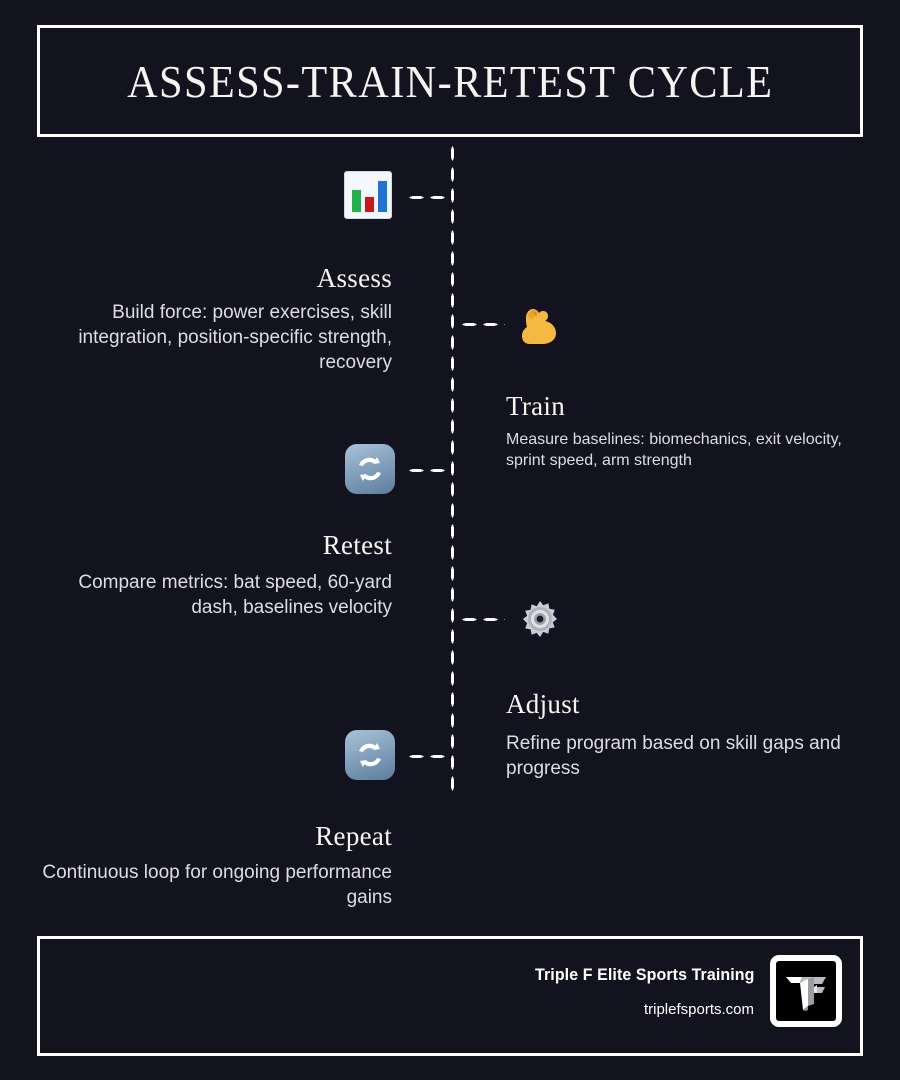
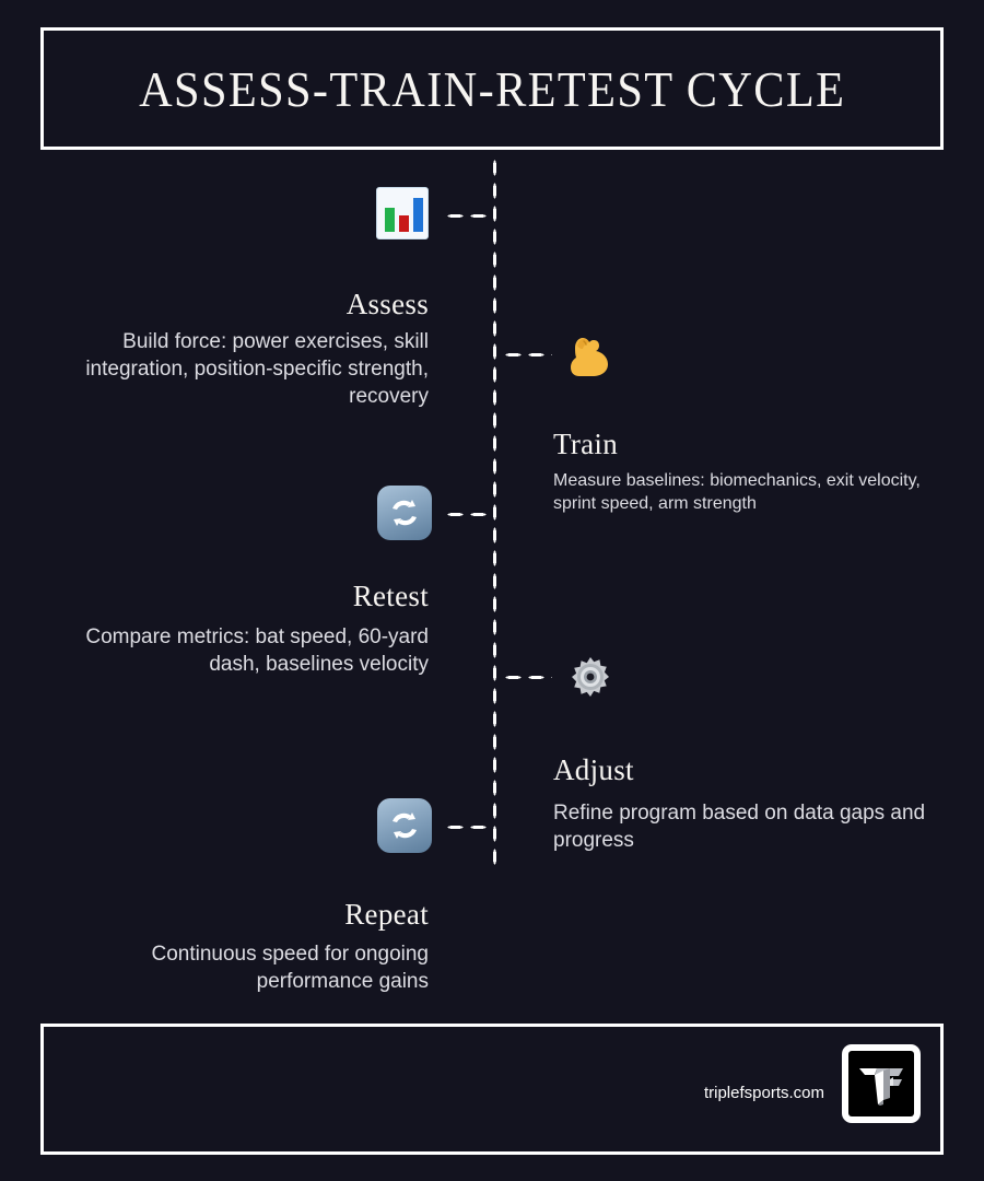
  ASSESS-TRAIN-RETEST CYCLE
  Assess
  Build force: power exercises, skill integration, position-specific strength, recovery
  Train
  Measure baselines: biomechanics, exit velocity, sprint speed, arm strength
  Retest
  Compare metrics: bat speed, 60-yard dash, baselines velocity
  Adjust
- Refine program based on skill gaps and progress
+ Refine program based on data gaps and progress
  Repeat
- Continuous loop for ongoing performance gains
+ Continuous speed for ongoing performance gains
- Triple F Elite Sports Training
  triplefsports.com
